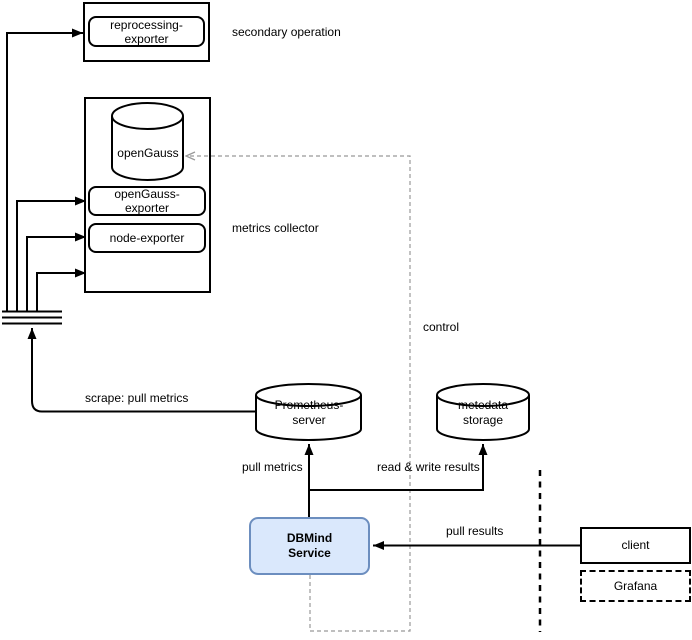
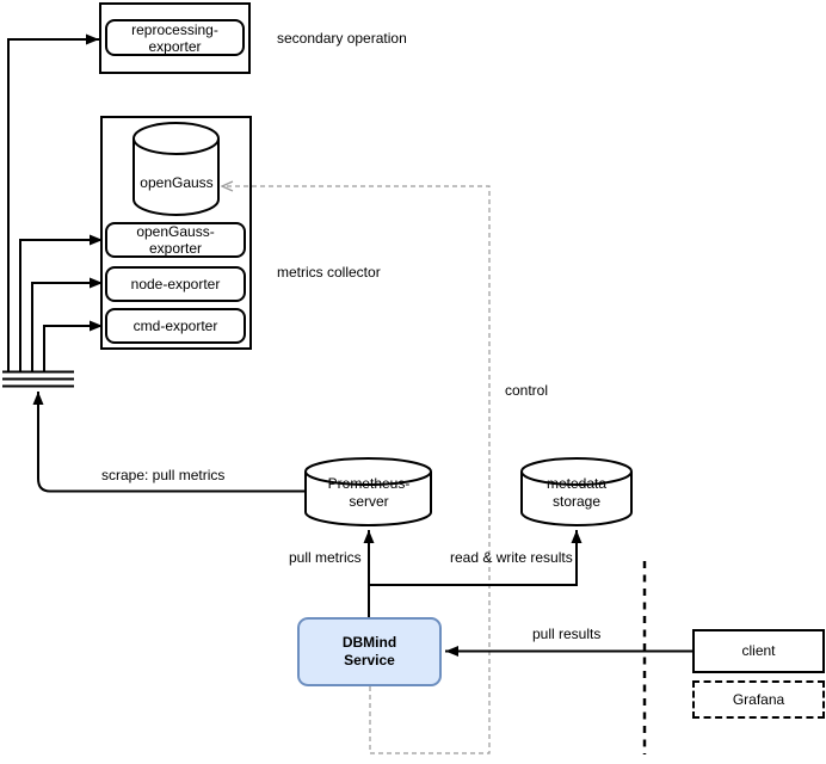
  reprocessing-
  exporter
  openGauss
  openGauss-
  exporter
  node-exporter
+ cmd-exporter
  Prometheus-
  server
  metedata
  storage
  DBMind
  Service
  client
  Grafana
  secondary operation
  metrics collector
  control
  scrape: pull metrics
  pull metrics
  read & write results
  pull results
